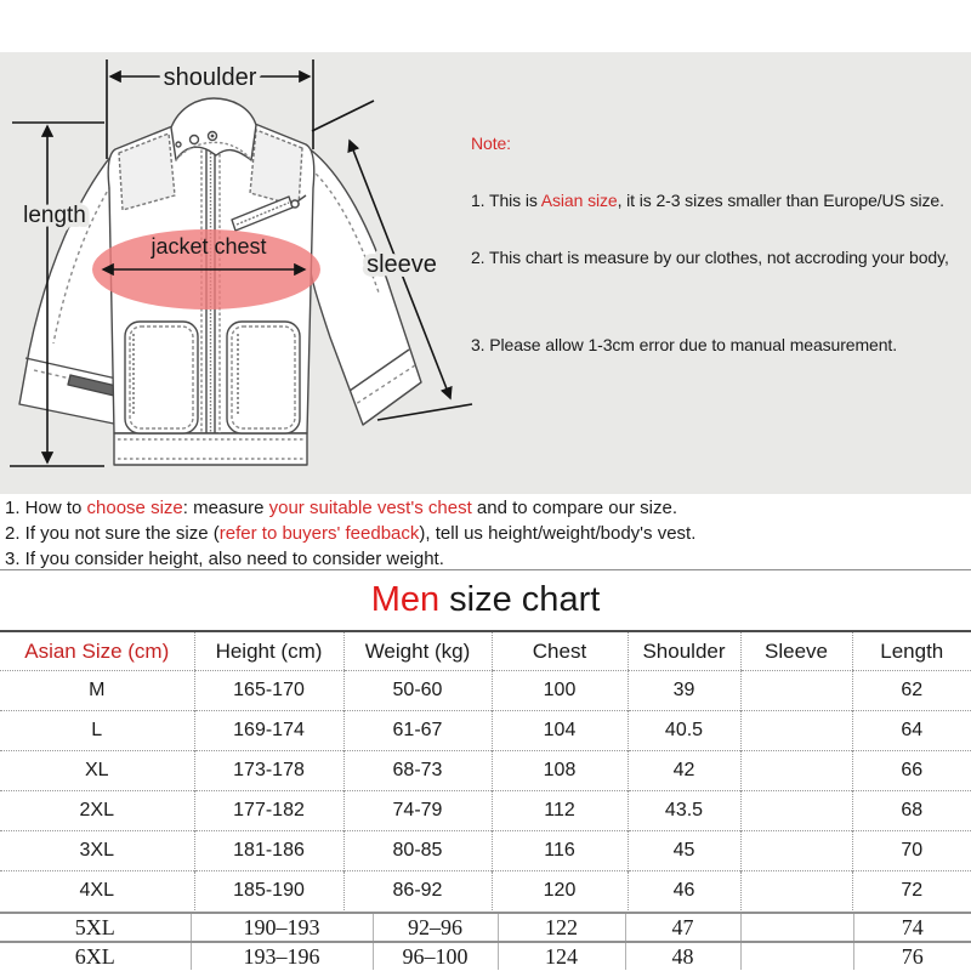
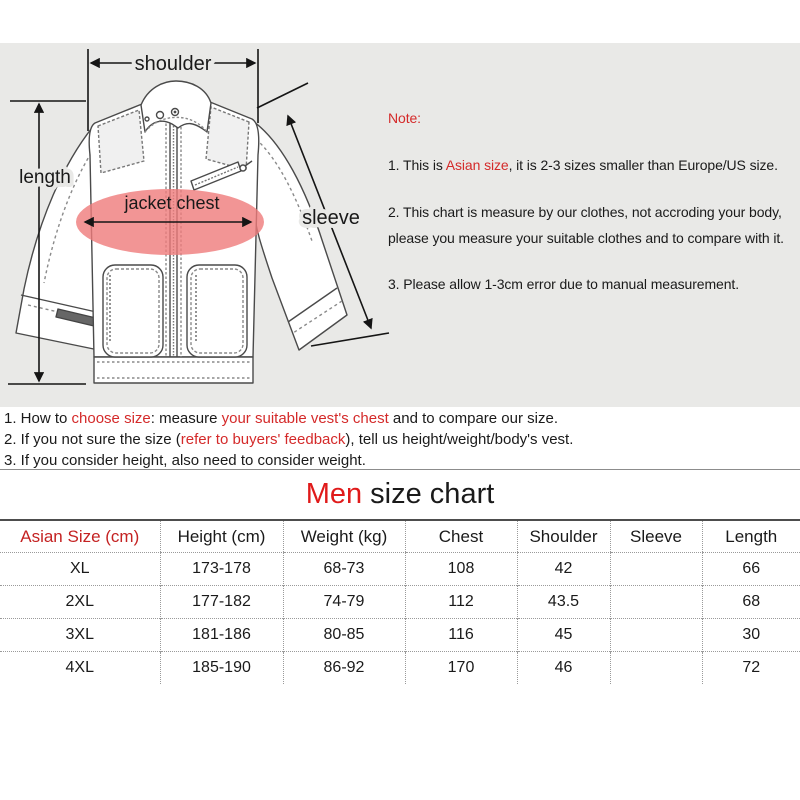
  shoulder
  length
  jacket chest
  sleeve
  Note:
  1. This is Asian size, it is 2-3 sizes smaller than Europe/US size.
  2. This chart is measure by our clothes, not accroding your body,
+ please you measure your suitable clothes and to compare with it.
  3. Please allow 1-3cm error due to manual measurement.
  1. How to choose size: measure your suitable vest's chest and to compare our size.
  2. If you not sure the size (refer to buyers' feedback), tell us height/weight/body's vest.
  3. If you consider height, also need to consider weight.
  Men size chart
  Asian Size (cm)	Height (cm)	Weight (kg)	Chest	Shoulder	Sleeve	Length
- M	165-170	50-60	100	39		62
- L	169-174	61-67	104	40.5		64
  XL	173-178	68-73	108	42		66
  2XL	177-182	74-79	112	43.5		68
- 3XL	181-186	80-85	116	45		70
+ 3XL	181-186	80-85	116	45		30
- 4XL	185-190	86-92	120	46		72
+ 4XL	185-190	86-92	170	46		72
- 5XL	190–193	92–96	122	47		74
- 6XL	193–196	96–100	124	48		76
